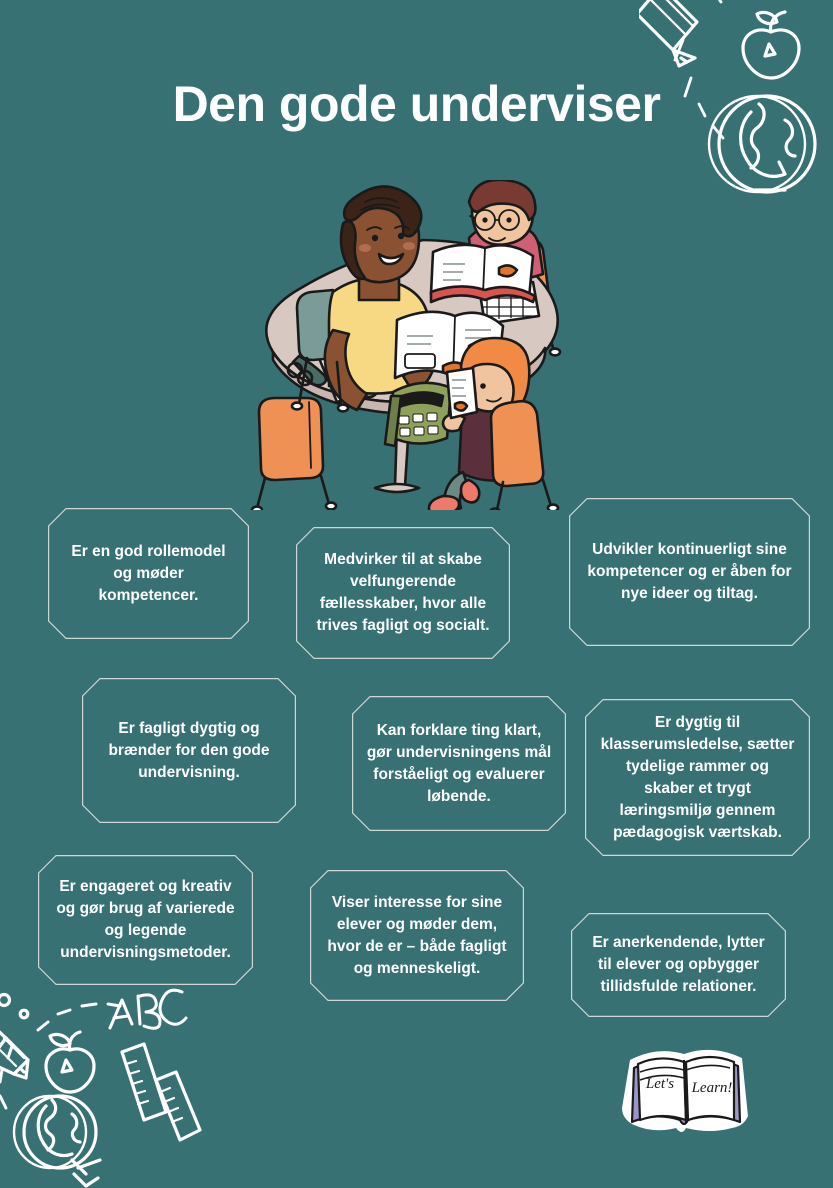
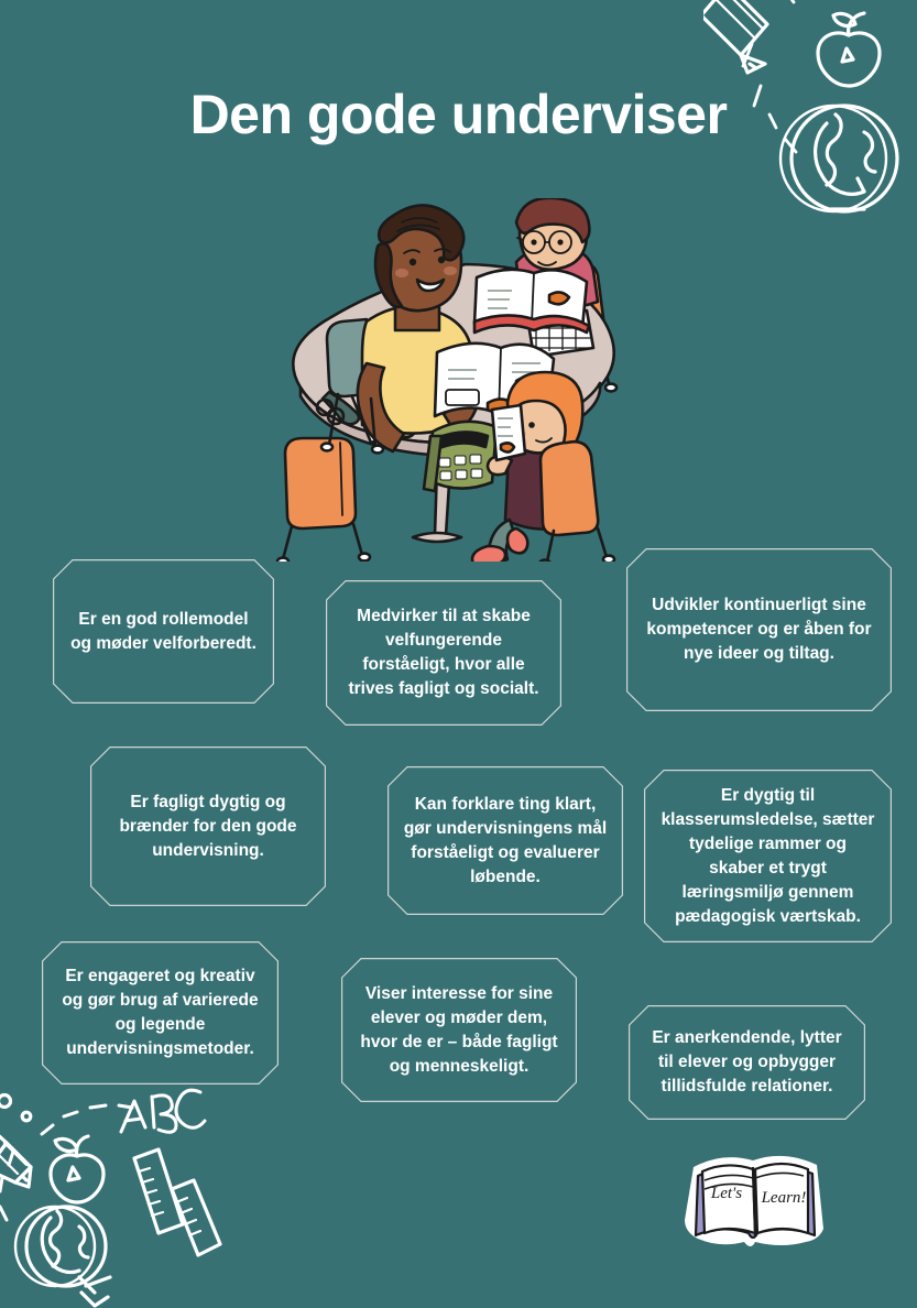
  Den gode underviser
- Er en god rollemodel og møder kompetencer.
+ Er en god rollemodel og møder velforberedt.
- Medvirker til at skabe velfungerende fællesskaber, hvor alle trives fagligt og socialt.
+ Medvirker til at skabe velfungerende forståeligt, hvor alle trives fagligt og socialt.
  Udvikler kontinuerligt sine kompetencer og er åben for nye ideer og tiltag.
  Er fagligt dygtig og brænder for den gode undervisning.
  Kan forklare ting klart, gør undervisningens mål forståeligt og evaluerer løbende.
  Er dygtig til klasserumsledelse, sætter tydelige rammer og skaber et trygt læringsmiljø gennem pædagogisk værtskab.
  Er engageret og kreativ og gør brug af varierede og legende undervisningsmetoder.
  Viser interesse for sine elever og møder dem, hvor de er – både fagligt og menneskeligt.
  Er anerkendende, lytter til elever og opbygger tillidsfulde relationer.
  Let's
  Learn!
